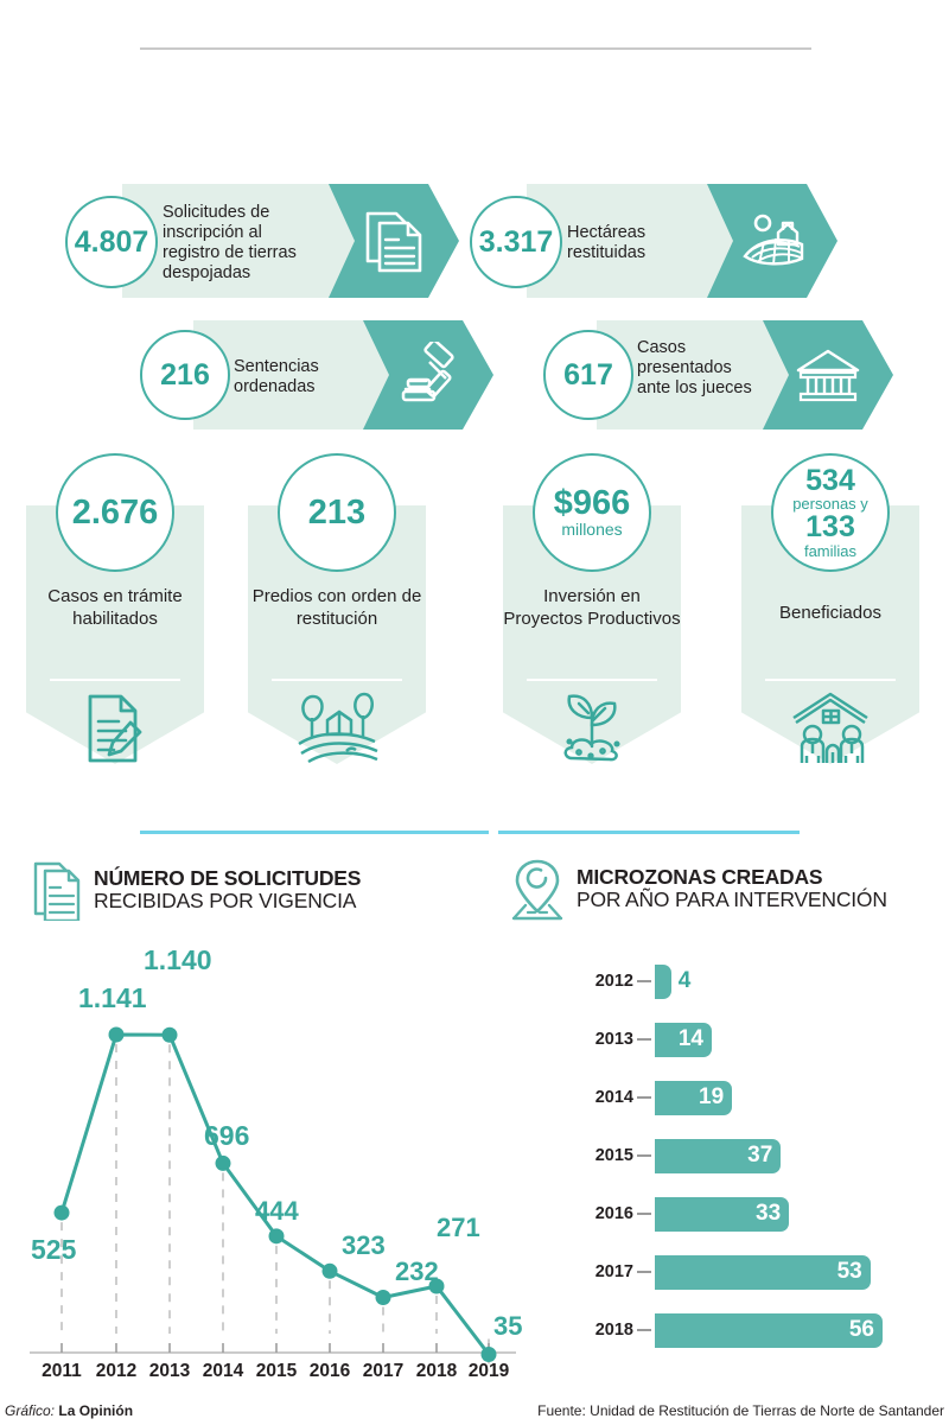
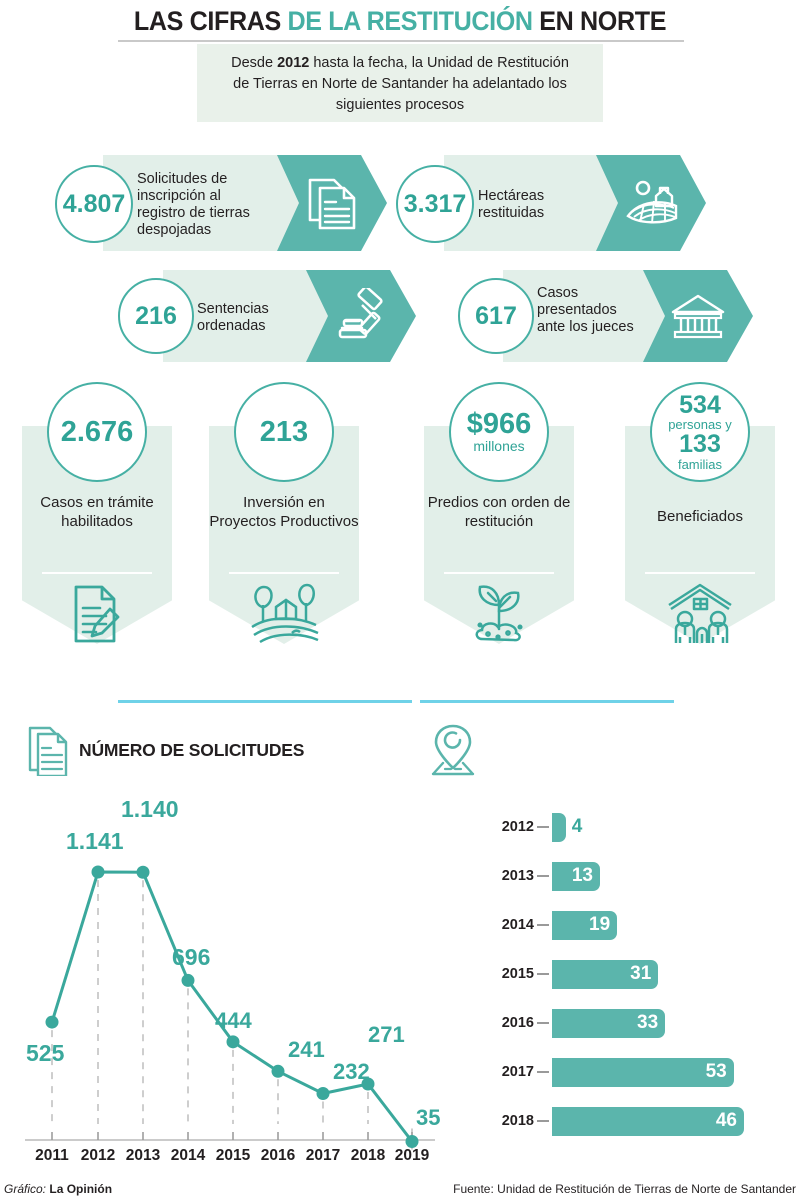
+ LAS CIFRAS DE LA RESTITUCIÓN EN NORTE
+ Desde 2012 hasta la fecha, la Unidad de Restitución de Tierras en Norte de Santander ha adelantado los siguientes procesos
  4.807
  Solicitudes de inscripción al registro de tierras despojadas
  3.317
  Hectáreas restituidas
  216
  Sentencias ordenadas
  617
  Casos presentados ante los jueces
  2.676
  Casos en trámite habilitados
  213
- Predios con orden de restitución
+ Inversión en Proyectos Productivos
  $966
  millones
- Inversión en Proyectos Productivos
+ Predios con orden de restitución
  534
  personas y
  133
  familias
  Beneficiados
  NÚMERO DE SOLICITUDES
- RECIBIDAS POR VIGENCIA
- MICROZONAS CREADAS
- POR AÑO PARA INTERVENCIÓN
  525
  1.141
  1.140
  696
  444
- 323
+ 241
  232
  271
  35
  2011
  2012
  2013
  2014
  2015
  2016
  2017
  2018
  2019
  2012
  4
  2013
- 14
+ 13
  2014
  19
  2015
- 37
+ 31
  2016
  33
  2017
  53
  2018
- 56
+ 46
  Gráfico: La Opinión
  Fuente: Unidad de Restitución de Tierras de Norte de Santander
